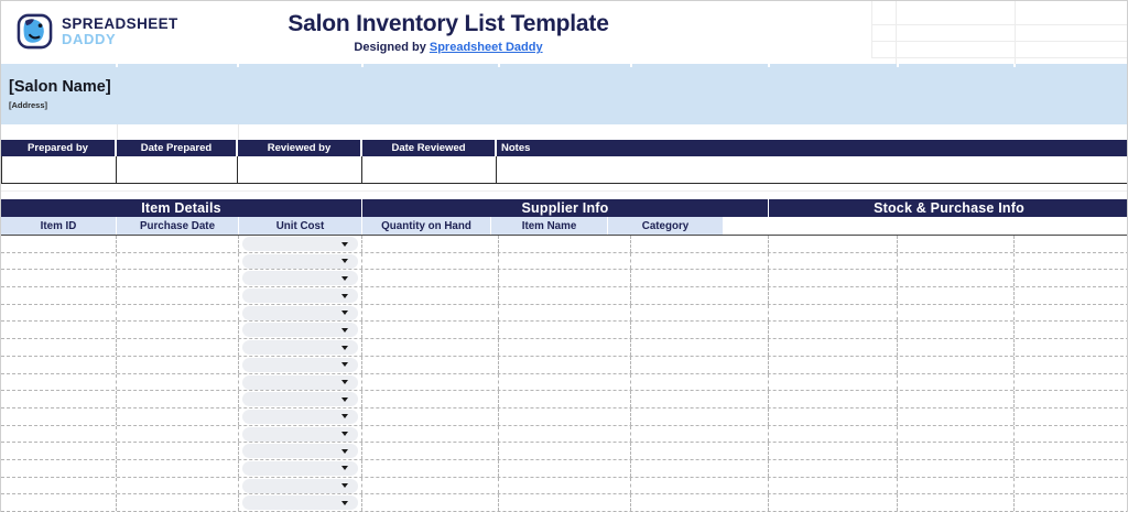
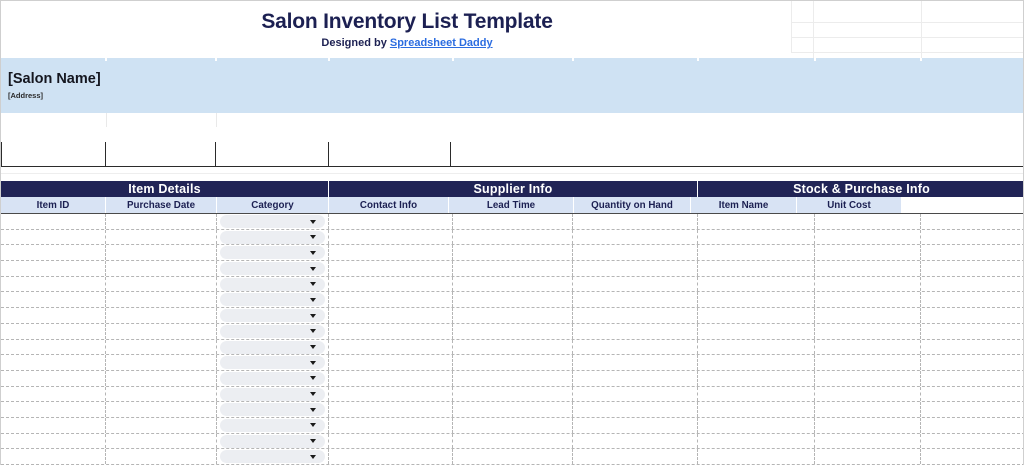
- SPREADSHEET
- DADDY
  Salon Inventory List Template
  Designed by Spreadsheet Daddy
  [Salon Name]
  [Address]
- Prepared by
- Date Prepared
- Reviewed by
- Date Reviewed
- Notes
  Item Details
  Supplier Info
  Stock & Purchase Info
  Item ID
  Purchase Date
- Unit Cost
+ Category
+ Contact Info
+ Lead Time
  Quantity on Hand
  Item Name
- Category
+ Unit Cost
